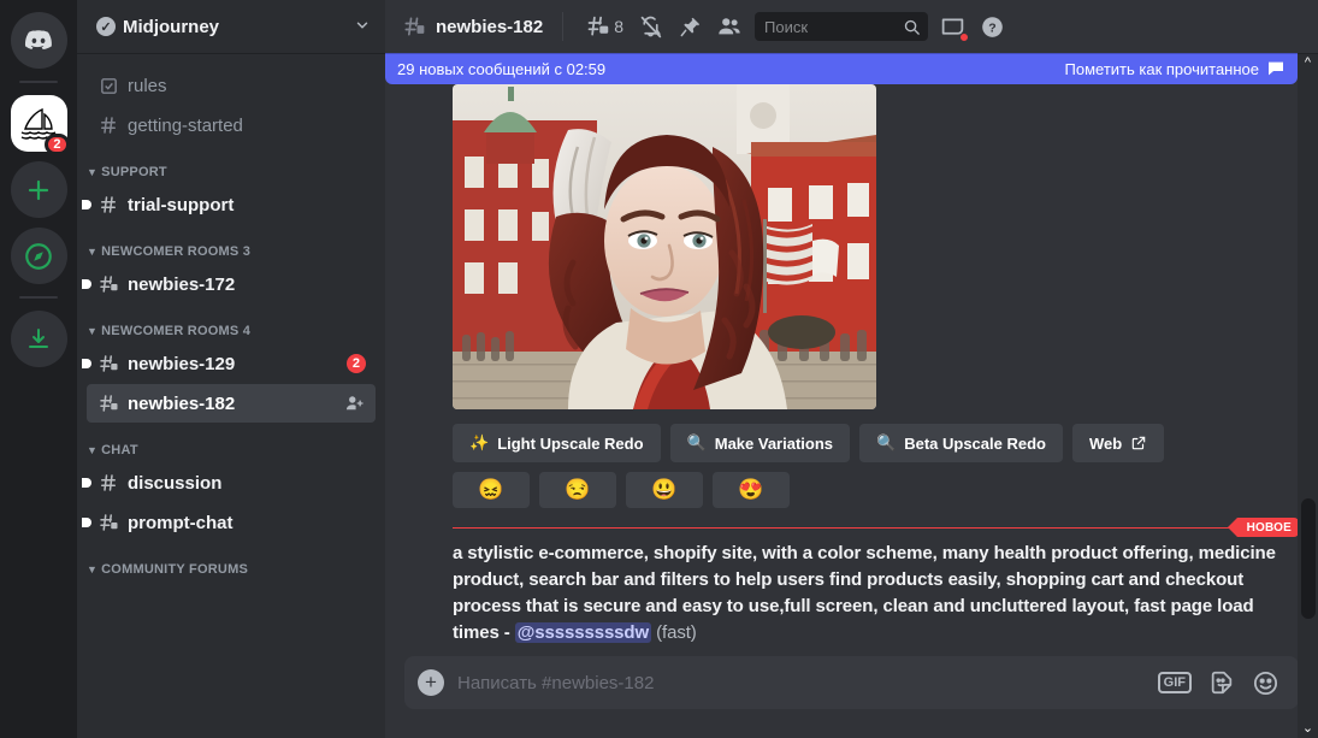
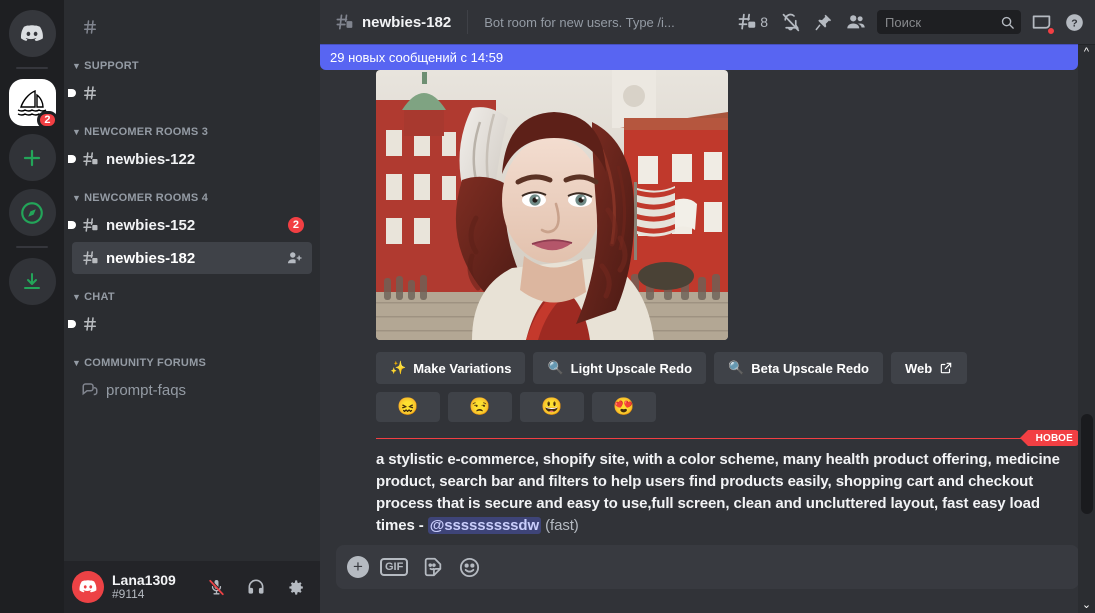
  2
- ✓
- Midjourney
- rules
- getting-started
  ▼
  SUPPORT
- trial-support
  ▼
  NEWCOMER ROOMS 3
- newbies-172
+ newbies-122
  ▼
  NEWCOMER ROOMS 4
- newbies-129
+ newbies-152
  2
  newbies-182
  ▼
  CHAT
- discussion
- prompt-chat
  ▼
  COMMUNITY FORUMS
+ prompt-faqs
+ Lana1309
+ #9114
  newbies-182
+ Bot room for new users. Type /i...
  8
  Поиск
  ?
- 29 новых сообщений с 02:59
+ 29 новых сообщений с 14:59
- Пометить как прочитанное
  ✨
- Light Upscale Redo
+ Make Variations
  🔍
- Make Variations
+ Light Upscale Redo
  🔍
  Beta Upscale Redo
  Web
  😖
  😒
  😃
  😍
  НОВОЕ
- a stylistic e-commerce, shopify site, with a color scheme, many health product offering, medicine product, search bar and filters to help users find products easily, shopping cart and checkout process that is secure and easy to use,full screen, clean and uncluttered layout, fast page load times - @sssssssssdw (fast)
+ a stylistic e-commerce, shopify site, with a color scheme, many health product offering, medicine product, search bar and filters to help users find products easily, shopping cart and checkout process that is secure and easy to use,full screen, clean and uncluttered layout, fast easy load times - @sssssssssdw (fast)
  +
- Написать #newbies-182
  GIF
  ^
  ⌄
